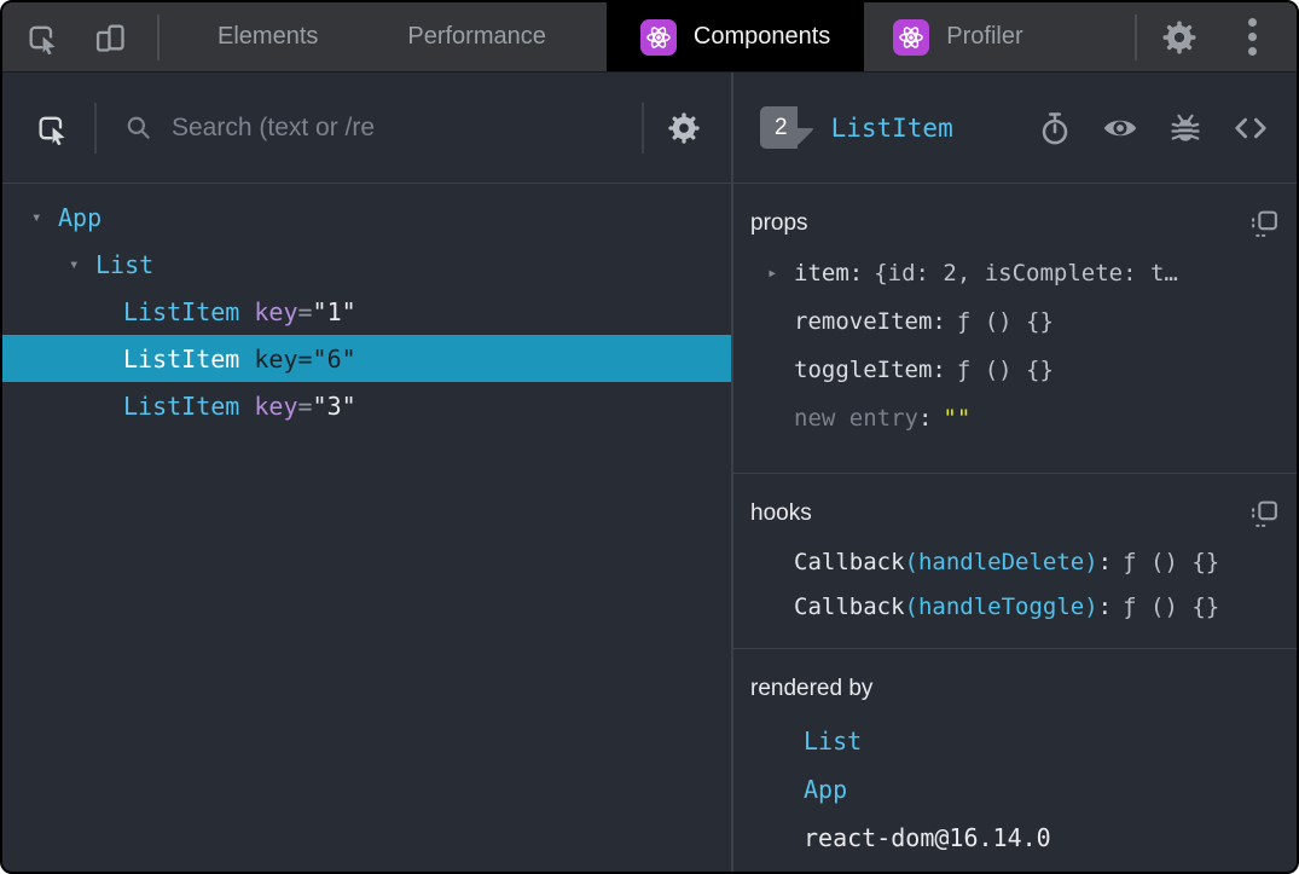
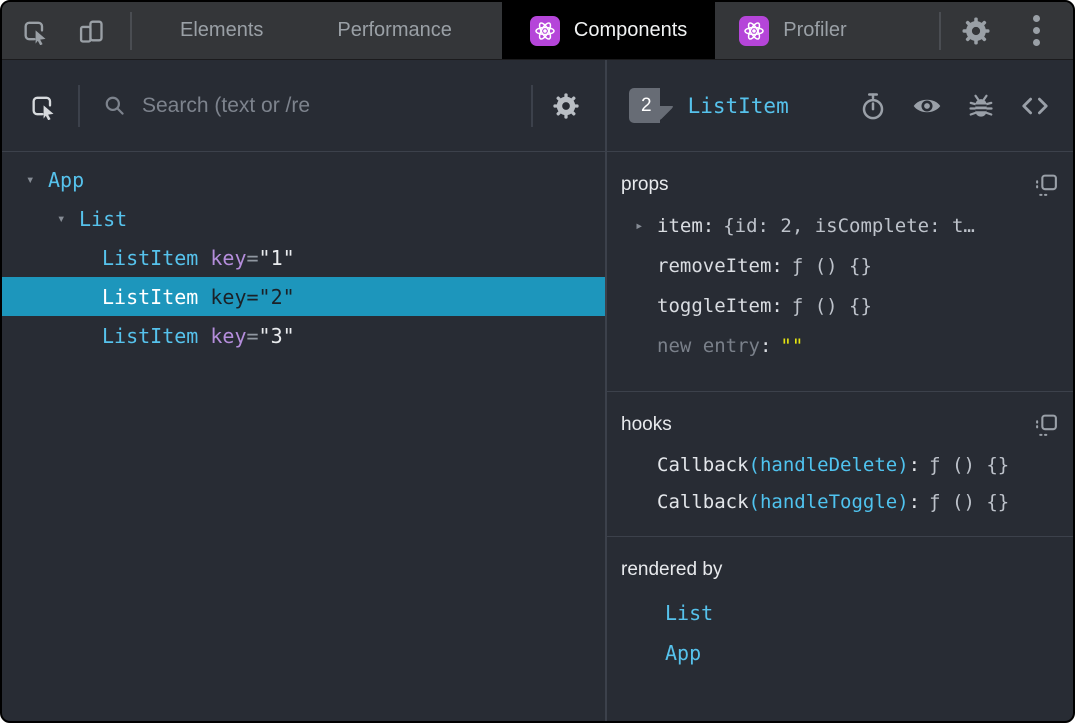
  Elements
  Performance
  Components
  Profiler
  Search (text or /re
  ▾
  App
  ▾
  List
  ListItem
  key
  =
  "1"
  ListItem
  key
  =
- "6"
+ "2"
  ListItem
  key
  =
  "3"
  2
  ListItem
  props
  ▸
  item
  :
  {id: 2, isComplete: t…
  removeItem
  :
  ƒ () {}
  toggleItem
  :
  ƒ () {}
  new entry
  :
  ""
  hooks
  Callback
  (handleDelete)
  :
  ƒ () {}
  Callback
  (handleToggle)
  :
  ƒ () {}
  rendered by
  List
  App
- react-dom@16.14.0
